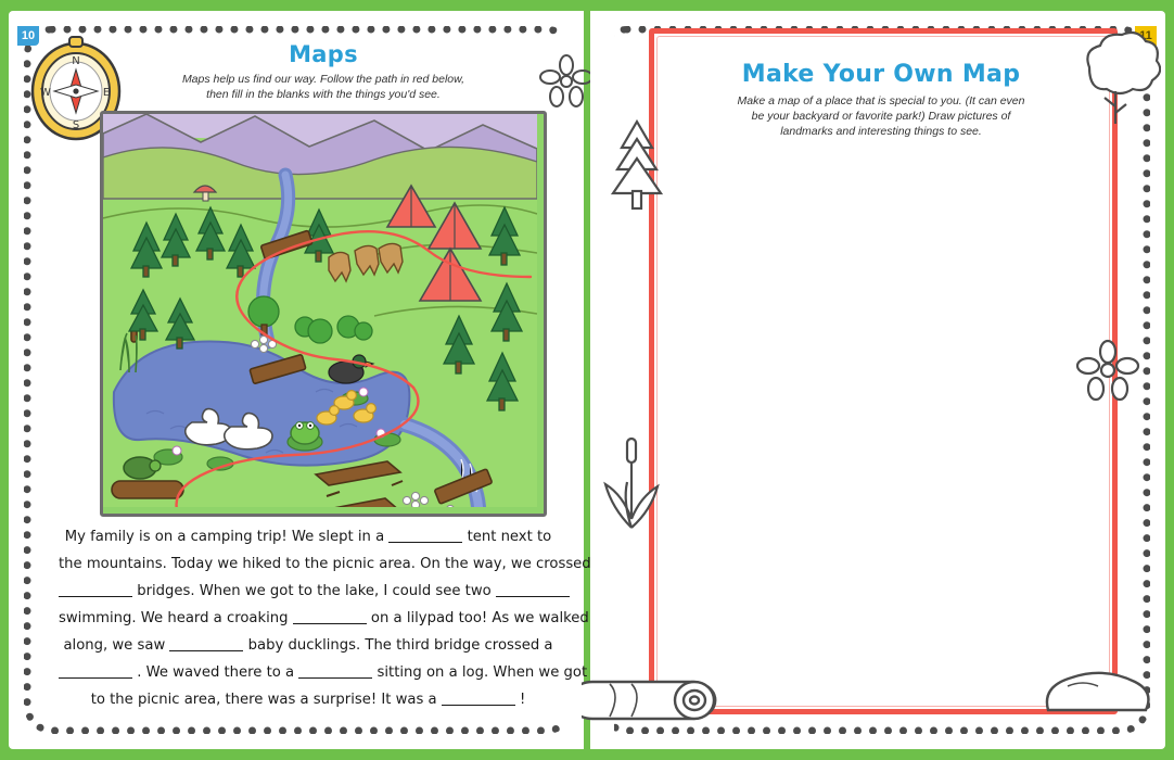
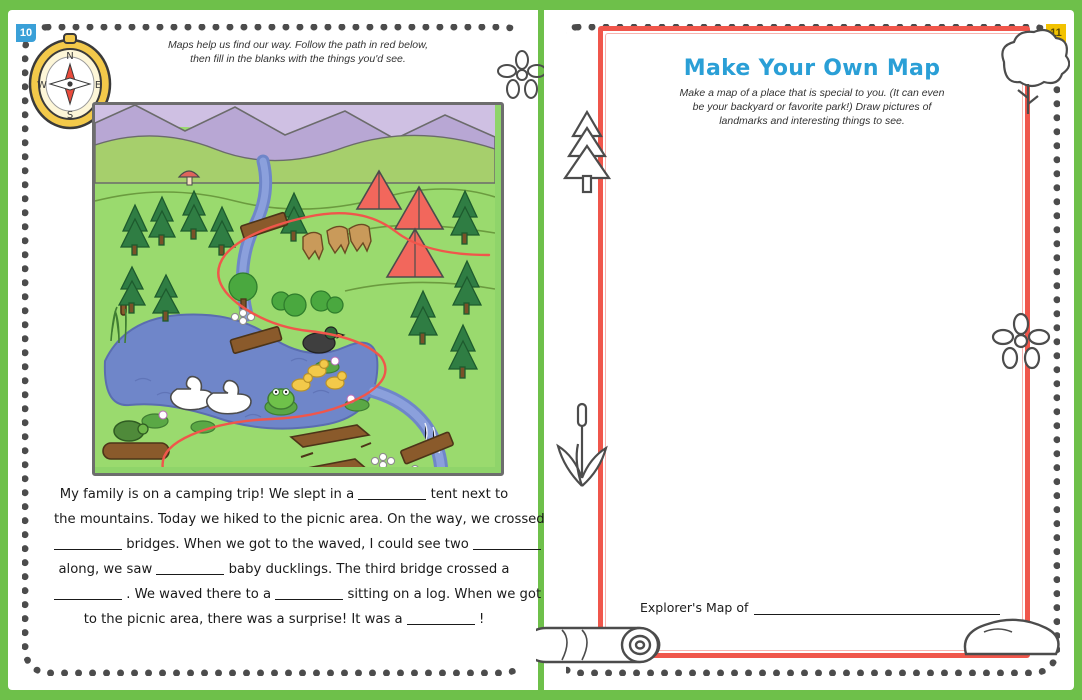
  N
  S
  E
  W
- Maps
  Maps help us find our way. Follow the path in red below,
  then fill in the blanks with the things you'd see.
  My family is on a camping trip! We slept in a tent next to
  the mountains. Today we hiked to the picnic area. On the way, we crossed
- bridges. When we got to the lake, I could see two
+ bridges. When we got to the waved, I could see two
- swimming. We heard a croaking on a lilypad too! As we walked
  along, we saw baby ducklings. The third bridge crossed a
  . We waved there to a sitting on a log. When we got
  to the picnic area, there was a surprise! It was a !
  10
  Make Your Own Map
  Make a map of a place that is special to you. (It can even
  be your backyard or favorite park!) Draw pictures of
  landmarks and interesting things to see.
+ Explorer's Map of
